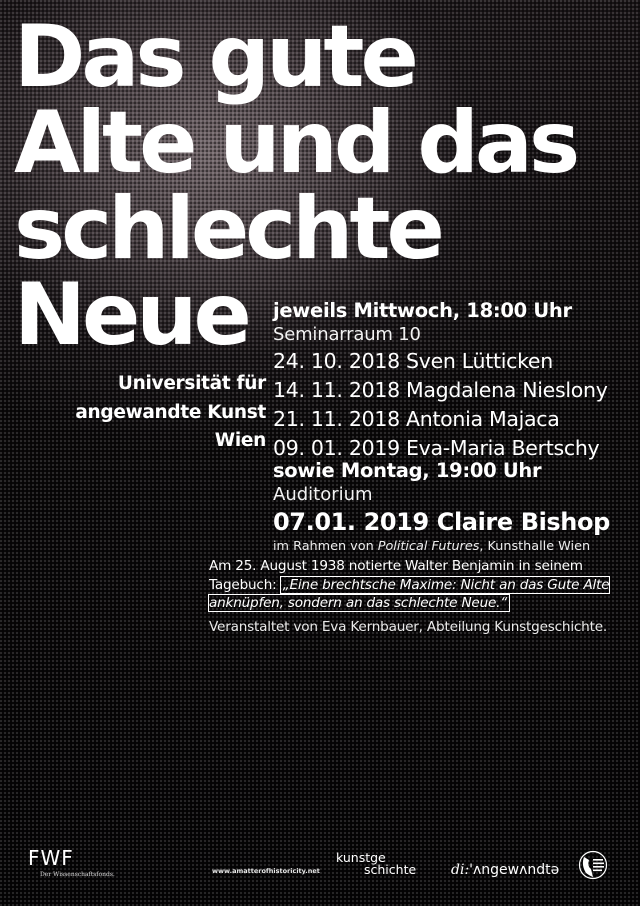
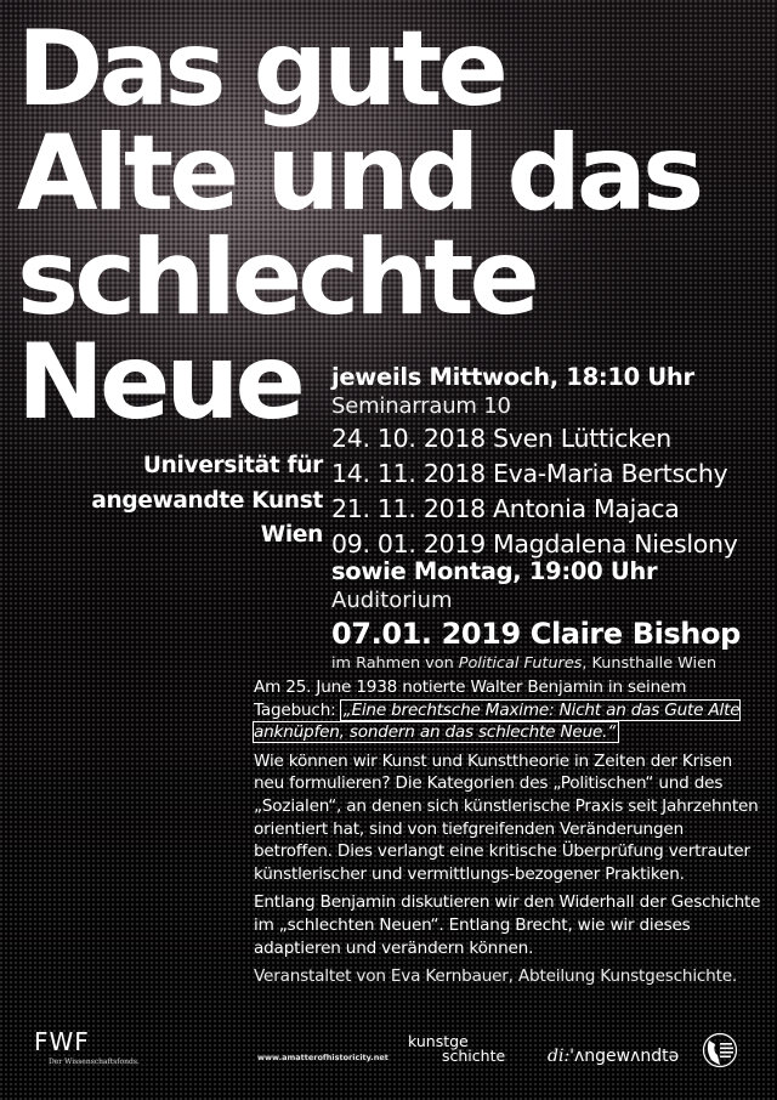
  Das gute
  Alte und das
  schlechte
  Neue
- jeweils Mittwoch, 18:00 Uhr
+ jeweils Mittwoch, 18:10 Uhr
  Seminarraum 10
  24. 10. 2018 Sven Lütticken
- 14. 11. 2018 Magdalena Nieslony
+ 14. 11. 2018 Eva-Maria Bertschy
  21. 11. 2018 Antonia Majaca
- 09. 01. 2019 Eva-Maria Bertschy
+ 09. 01. 2019 Magdalena Nieslony
  Universität für
  angewandte Kunst
  Wien
  sowie Montag, 19:00 Uhr
  Auditorium
  07.01. 2019 Claire Bishop
  im Rahmen von Political Futures, Kunsthalle Wien
- Am 25. August 1938 notierte Walter Benjamin in seinem Tagebuch: „Eine brechtsche Maxime: Nicht an das Gute Alte anknüpfen, sondern an das schlechte Neue.“
+ Am 25. June 1938 notierte Walter Benjamin in seinem Tagebuch: „Eine brechtsche Maxime: Nicht an das Gute Alte anknüpfen, sondern an das schlechte Neue.“
+ Wie können wir Kunst und Kunsttheorie in Zeiten der Krisen neu formulieren? Die Kategorien des „Politischen“ und des „Sozialen“, an denen sich künstlerische Praxis seit Jahrzehnten orientiert hat, sind von tiefgreifenden Veränderungen betroffen. Dies verlangt eine kritische Überprüfung vertrauter künstlerischer und vermittlungs-bezogener Praktiken.
+ Entlang Benjamin diskutieren wir den Widerhall der Geschichte im „schlechten Neuen“. Entlang Brecht, wie wir dieses adaptieren und verändern können.
  Veranstaltet von Eva Kernbauer, Abteilung Kunstgeschichte.
  FWF
  www.amatterofhistoricity.net
  kunstge
  schichte
  di:'ʌngewʌndtə
